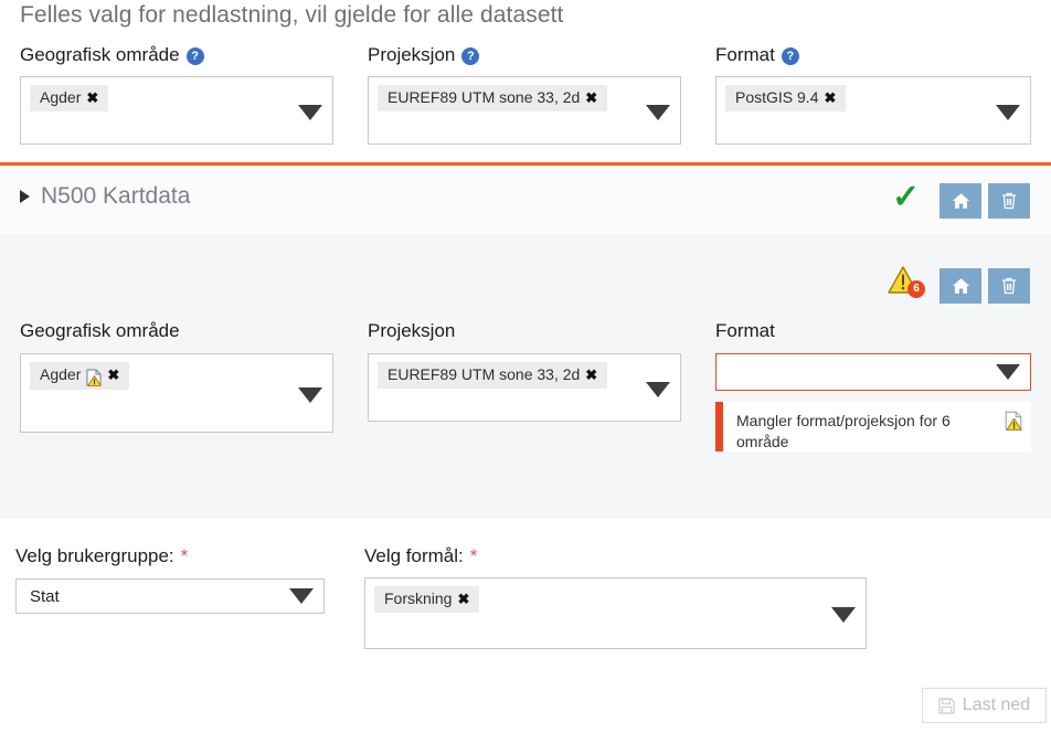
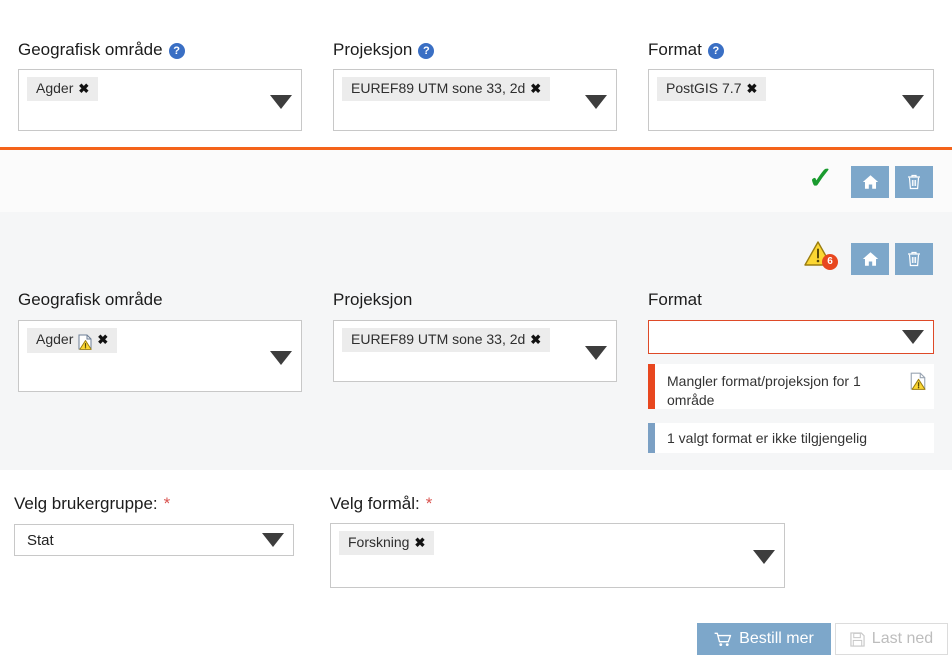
- Felles valg for nedlastning, vil gjelde for alle datasett
  Geografisk område
  ?
  Agder
  ✖
  Projeksjon
  ?
  EUREF89 UTM sone 33, 2d
  ✖
  Format
  ?
- PostGIS 9.4
+ PostGIS 7.7
  ✖
- N500 Kartdata
  ✓
  6
  Geografisk område
  Agder
  ✖
  Projeksjon
  EUREF89 UTM sone 33, 2d
  ✖
  Format
- Mangler format/projeksjon for 6 område
+ Mangler format/projeksjon for 1 område
+ 1 valgt format er ikke tilgjengelig
  Velg brukergruppe:
  *
  Stat
  Velg formål:
  *
  Forskning
  ✖
+ Bestill mer
  Last ned
